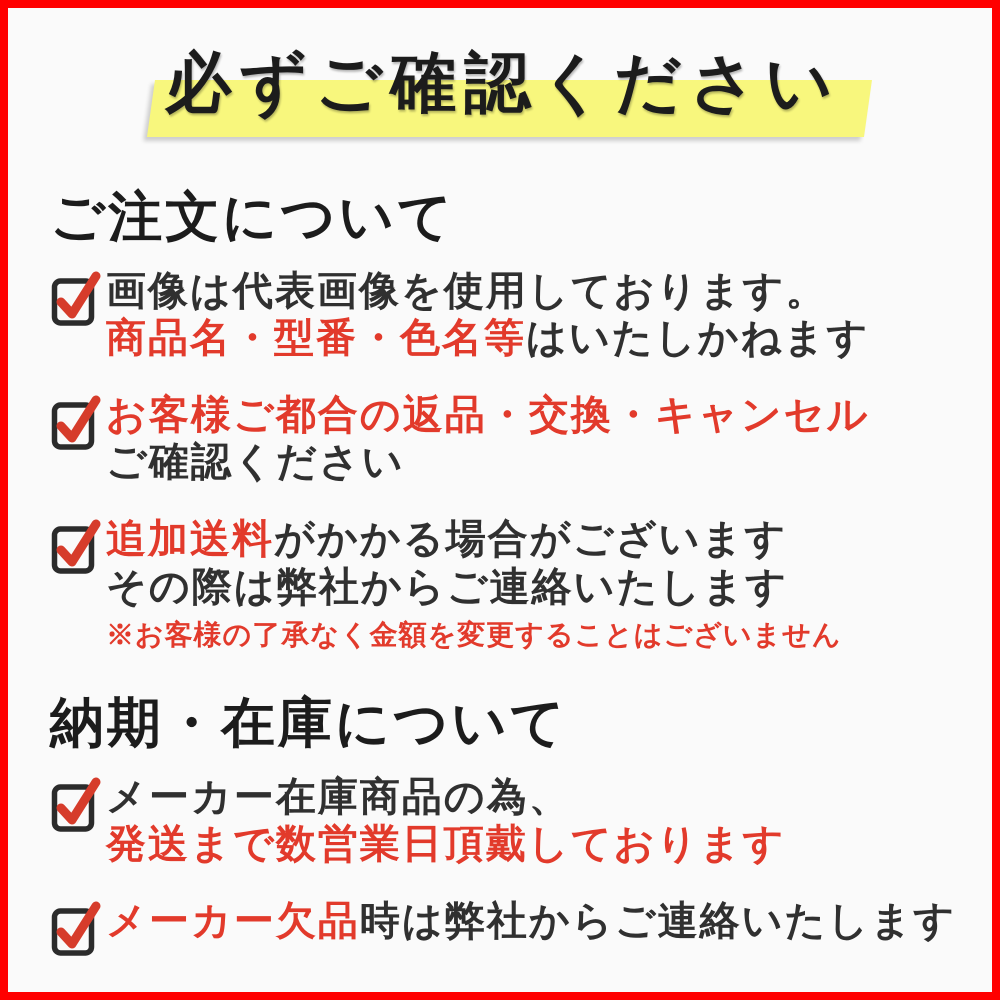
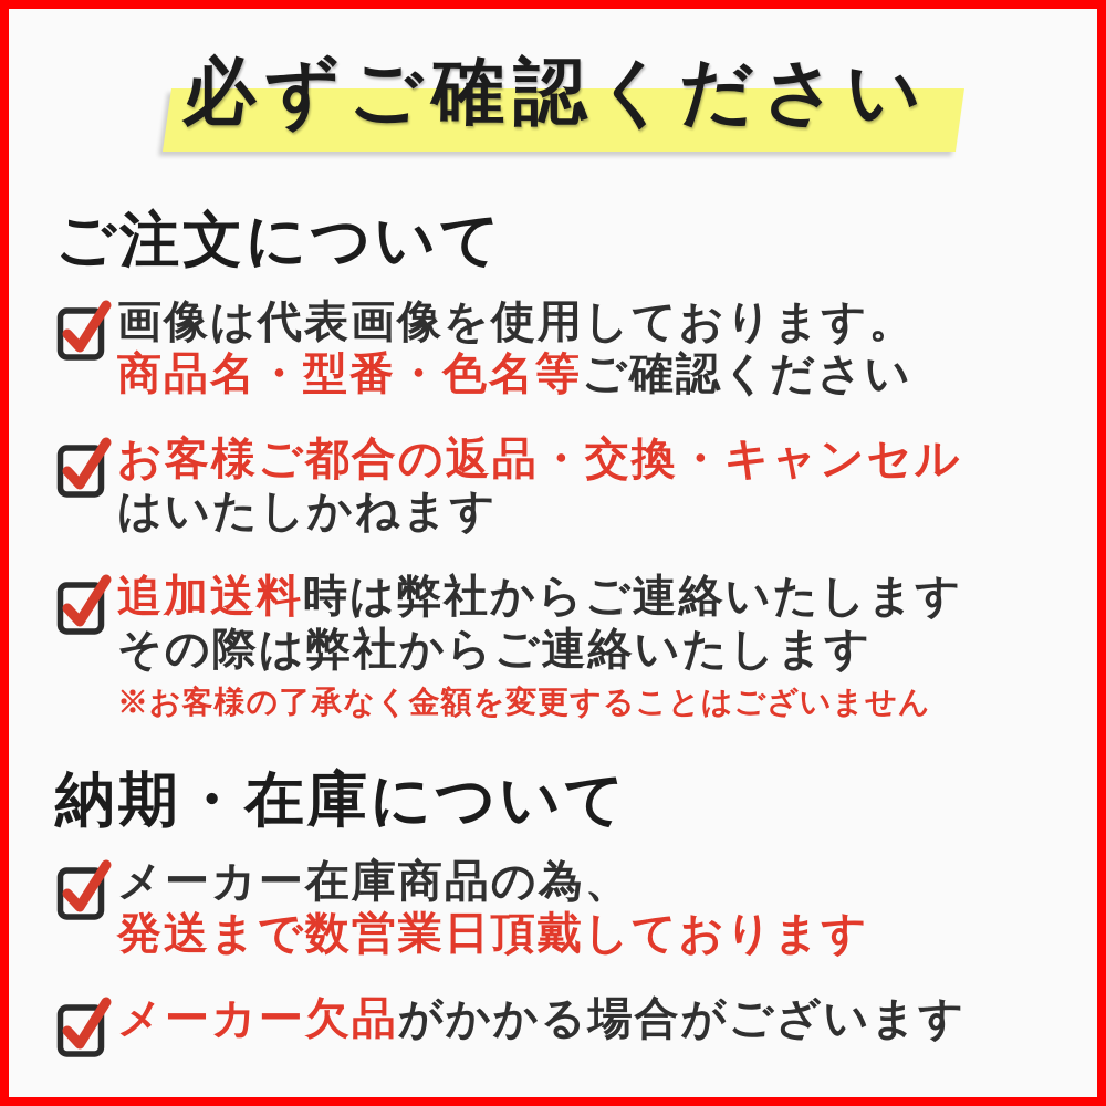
  必ずご確認ください
  ご注文について
  画像は代表画像を使用しております。
- 商品名・型番・色名等はいたしかねます
+ 商品名・型番・色名等ご確認ください
  お客様ご都合の返品・交換・キャンセル
- ご確認ください
+ はいたしかねます
- 追加送料がかかる場合がございます
+ 追加送料時は弊社からご連絡いたします
  その際は弊社からご連絡いたします
  ※お客様の了承なく金額を変更することはございません
  納期・在庫について
  メーカー在庫商品の為、
  発送まで数営業日頂戴しております
- メーカー欠品時は弊社からご連絡いたします
+ メーカー欠品がかかる場合がございます
